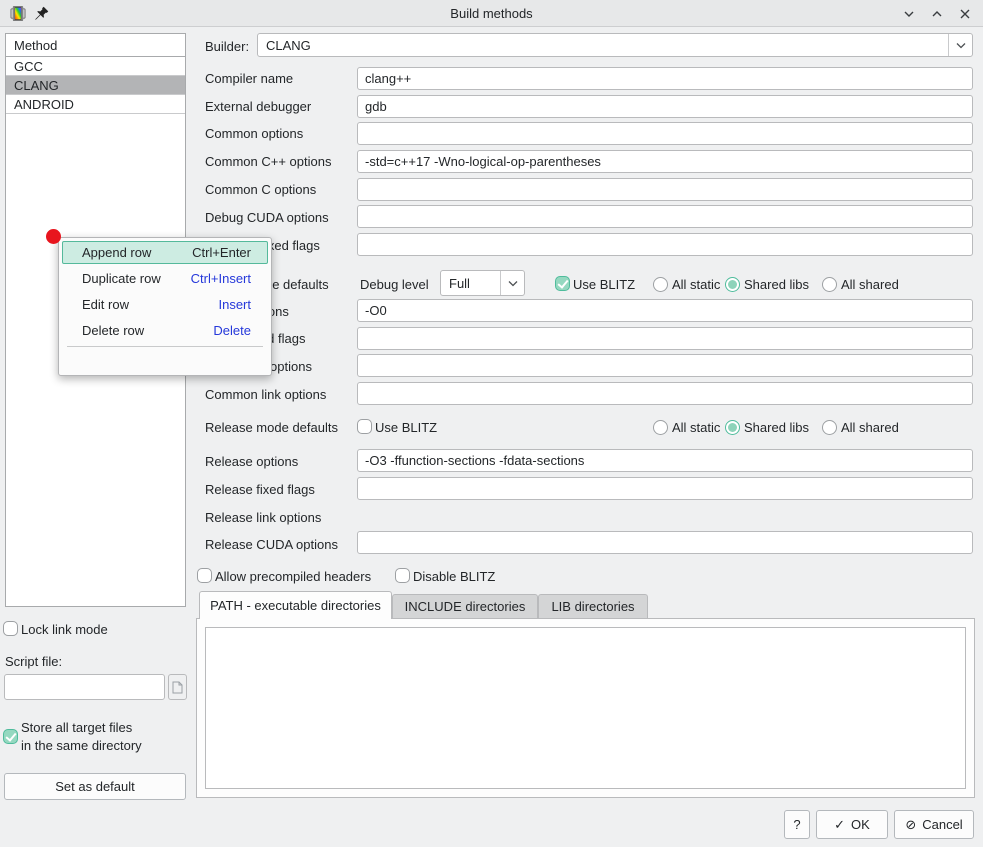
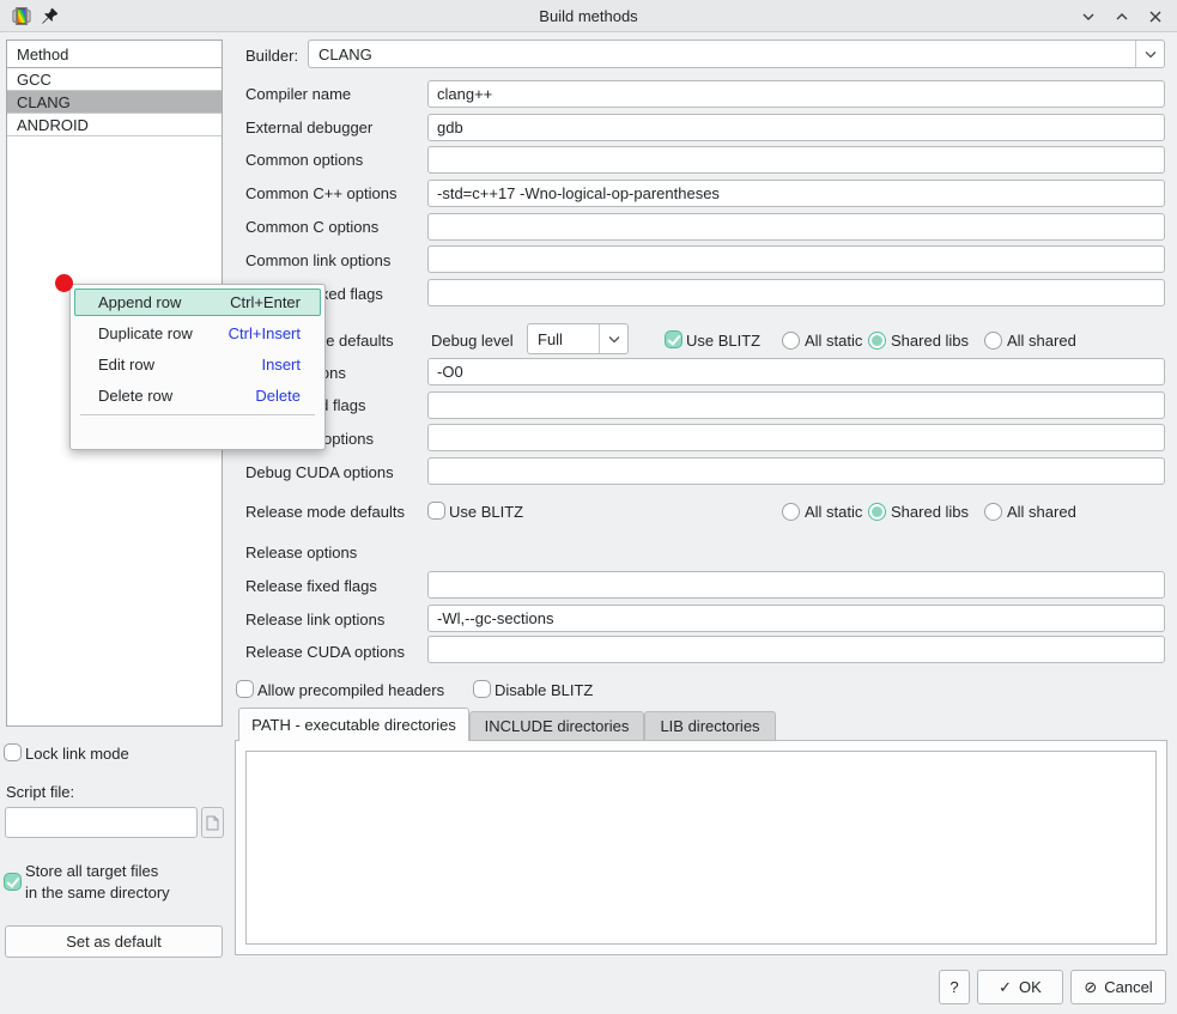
  Build methods
  Method
  GCC
  CLANG
  ANDROID
  Builder:
  CLANG
  Compiler name
  clang++
  External debugger
  gdb
  Common options
  Common C++ options
  -std=c++17 -Wno-logical-op-parentheses
  Common C options
- Debug CUDA options
+ Common link options
  Debug level
  Full
  Use BLITZ
  All static
  Shared libs
  All shared
  -O0
- Common link options
+ Debug CUDA options
  Release mode defaults
  Use BLITZ
  All static
  Shared libs
  All shared
  Release options
- -O3 -ffunction-sections -fdata-sections
  Release fixed flags
  Release link options
+ -Wl,--gc-sections
  Release CUDA options
  Allow precompiled headers
  Disable BLITZ
  PATH - executable directories
  INCLUDE directories
  LIB directories
  Lock link mode
  Script file:
  Store all target files
  in the same directory
  Set as default
  ?
  ✓
  OK
  ⊘
  Cancel
  Append row
  Ctrl+Enter
  Duplicate row
  Ctrl+Insert
  Edit row
  Insert
  Delete row
  Delete
